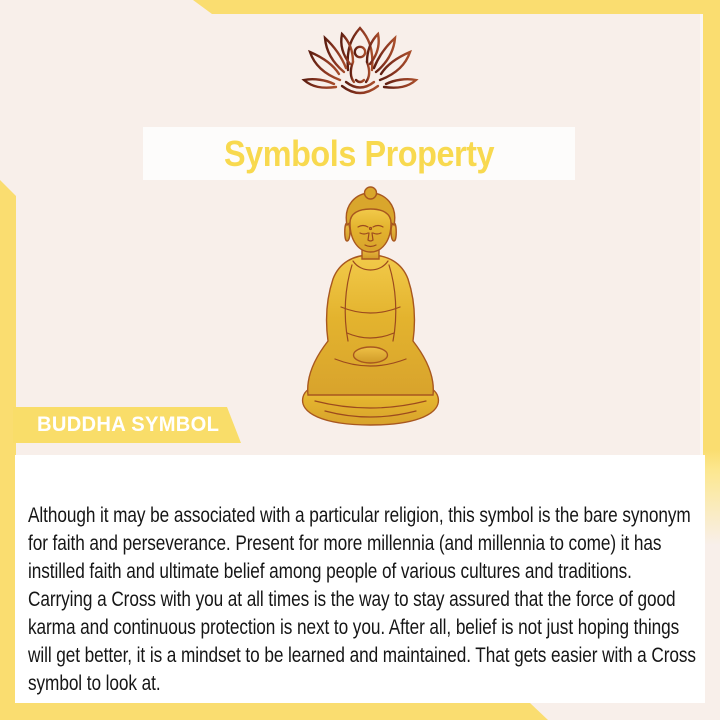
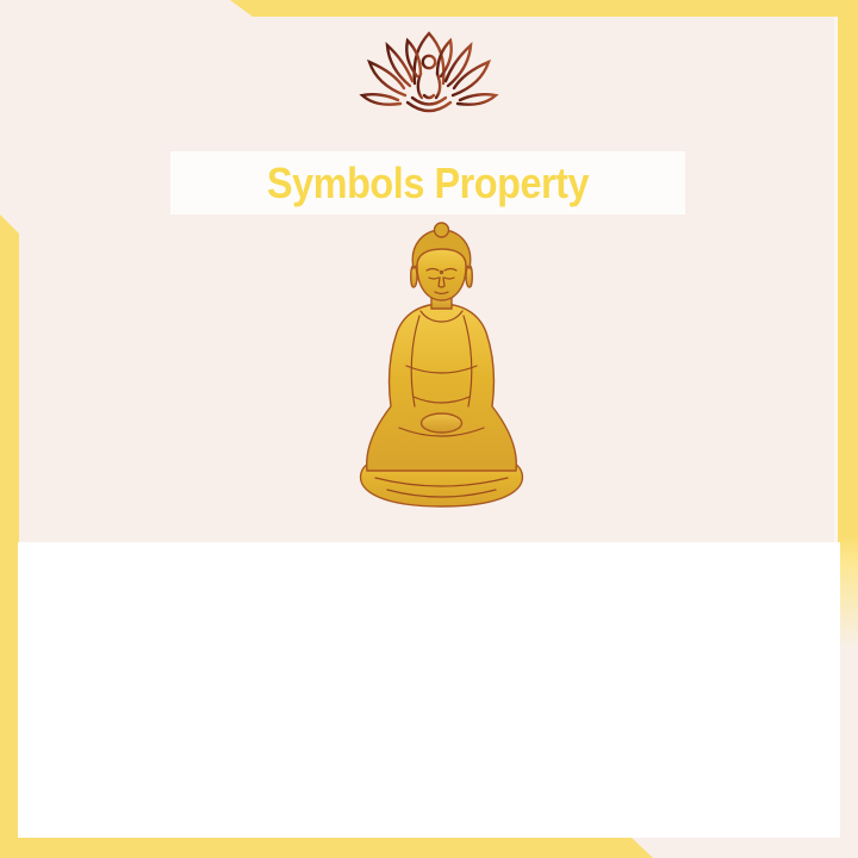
  Symbols Property
- BUDDHA SYMBOL
- Although it may be associated with a particular religion, this symbol is the bare synonym for faith and perseverance. Present for more millennia (and millennia to come) it has instilled faith and ultimate belief among people of various cultures and traditions. Carrying a Cross with you at all times is the way to stay assured that the force of good karma and continuous protection is next to you. After all, belief is not just hoping things will get better, it is a mindset to be learned and maintained. That gets easier with a Cross symbol to look at.
